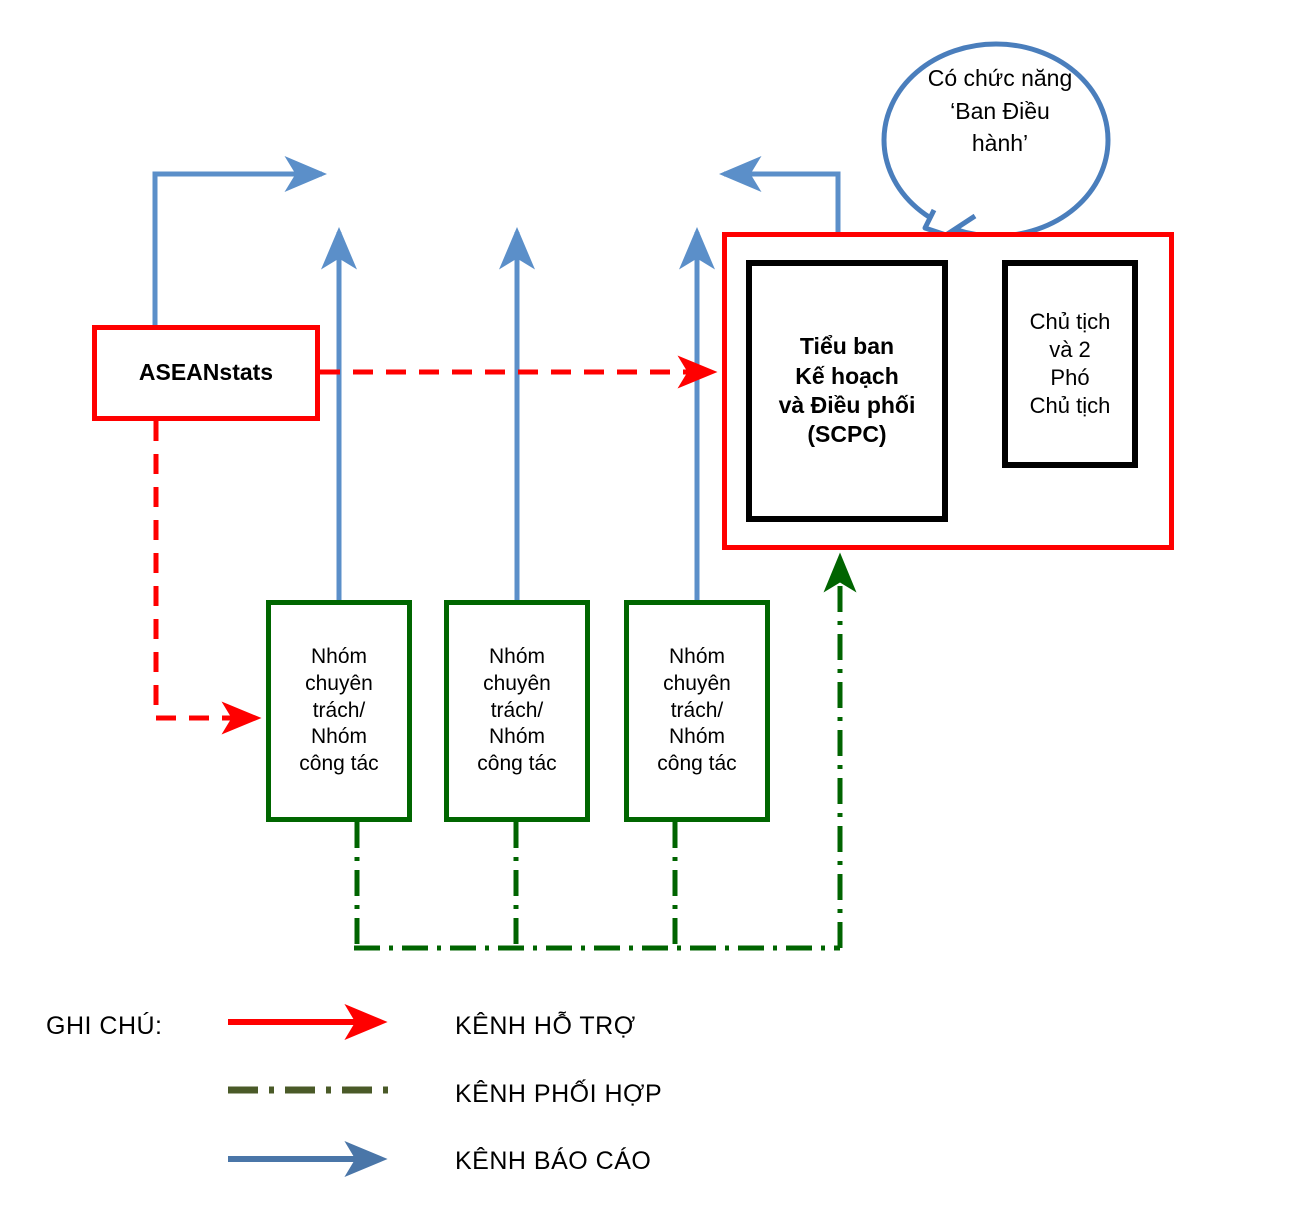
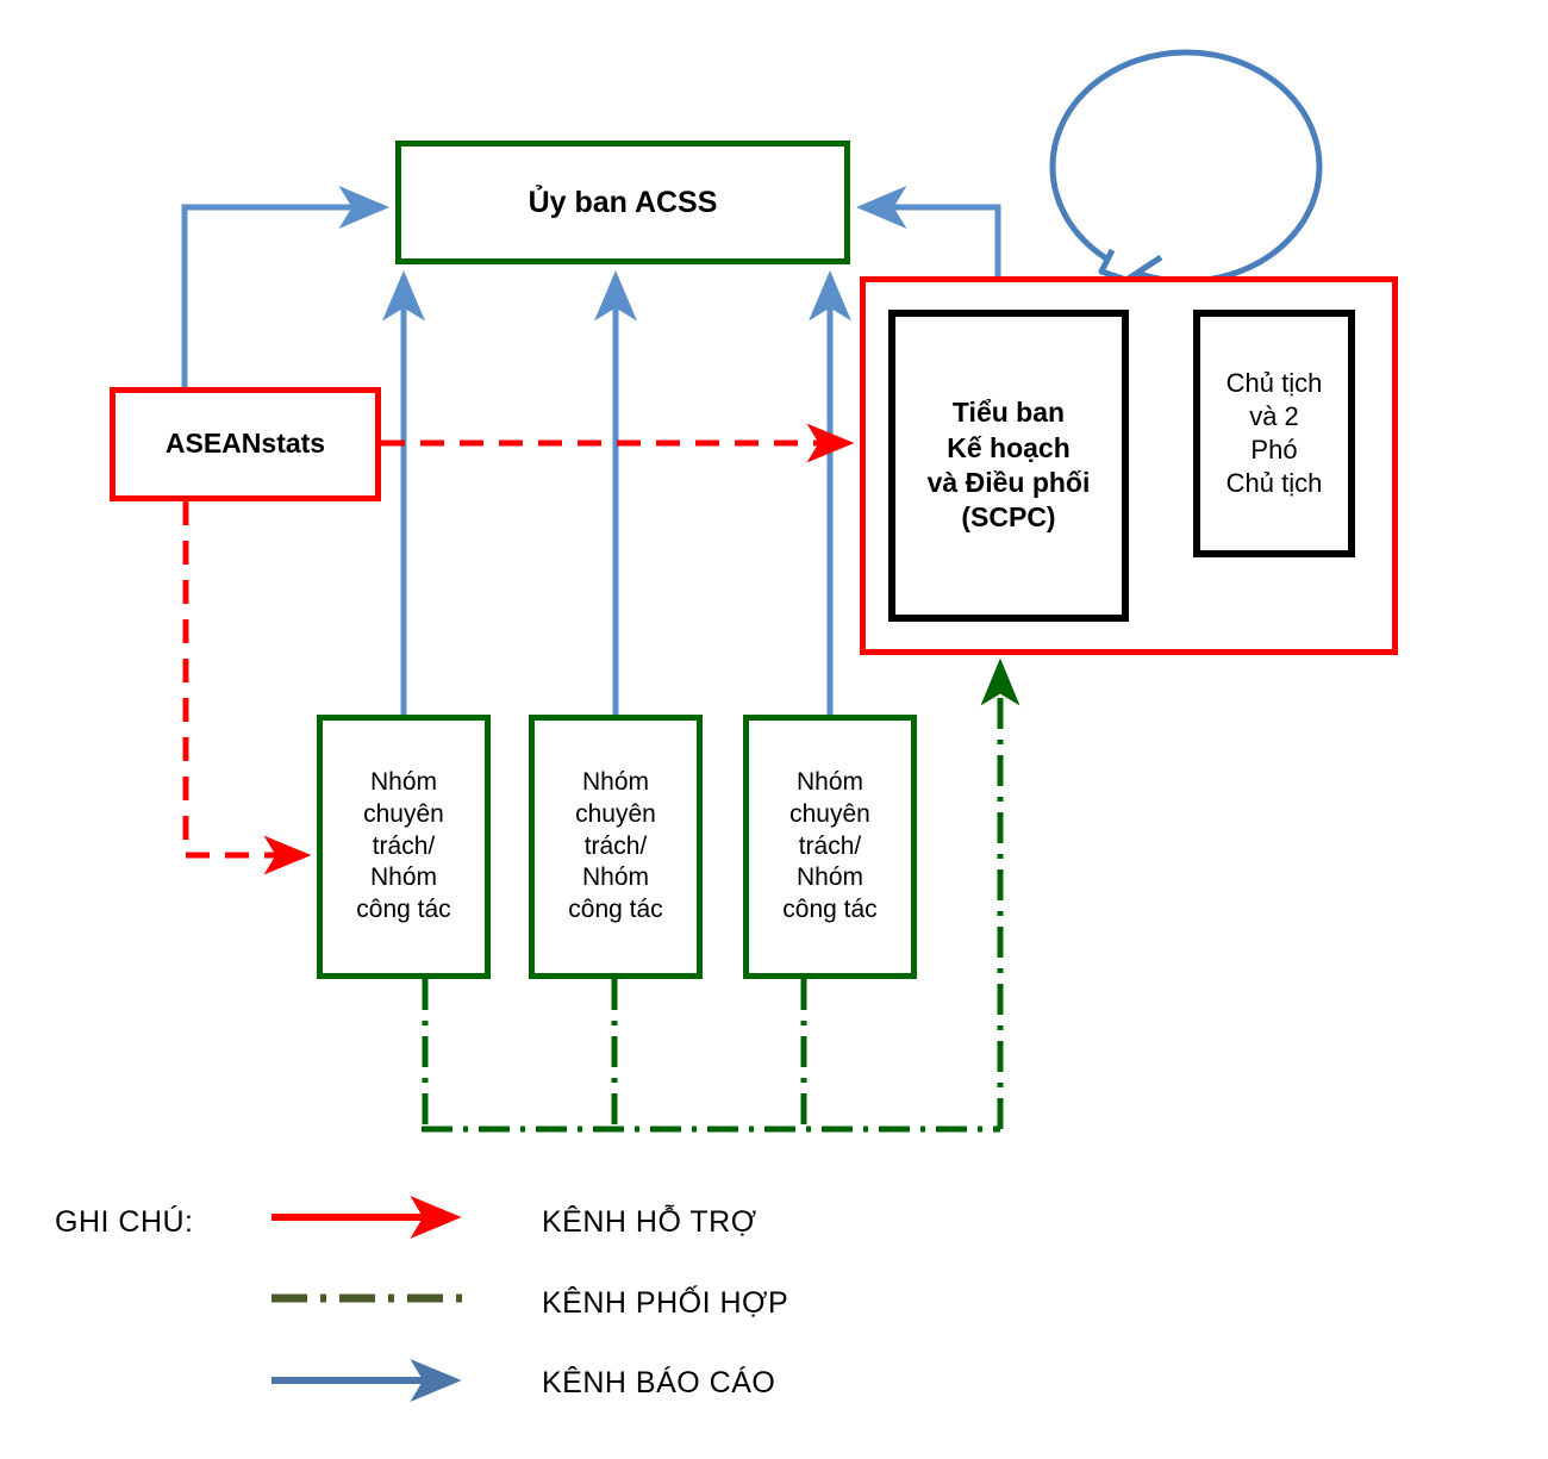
+ Ủy ban ACSS
  ASEANstats
  Tiểu ban
  Kế hoạch
  và Điều phối
  (SCPC)
  Chủ tịch
  và 2
  Phó
  Chủ tịch
  Nhóm
  chuyên
  trách/
  Nhóm
  công tác
  Nhóm
  chuyên
  trách/
  Nhóm
  công tác
  Nhóm
  chuyên
  trách/
  Nhóm
  công tác
- Có chức năng
- ‘Ban Điều
- hành’
  GHI CHÚ:
  KÊNH HỖ TRỢ
  KÊNH PHỐI HỢP
  KÊNH BÁO CÁO
